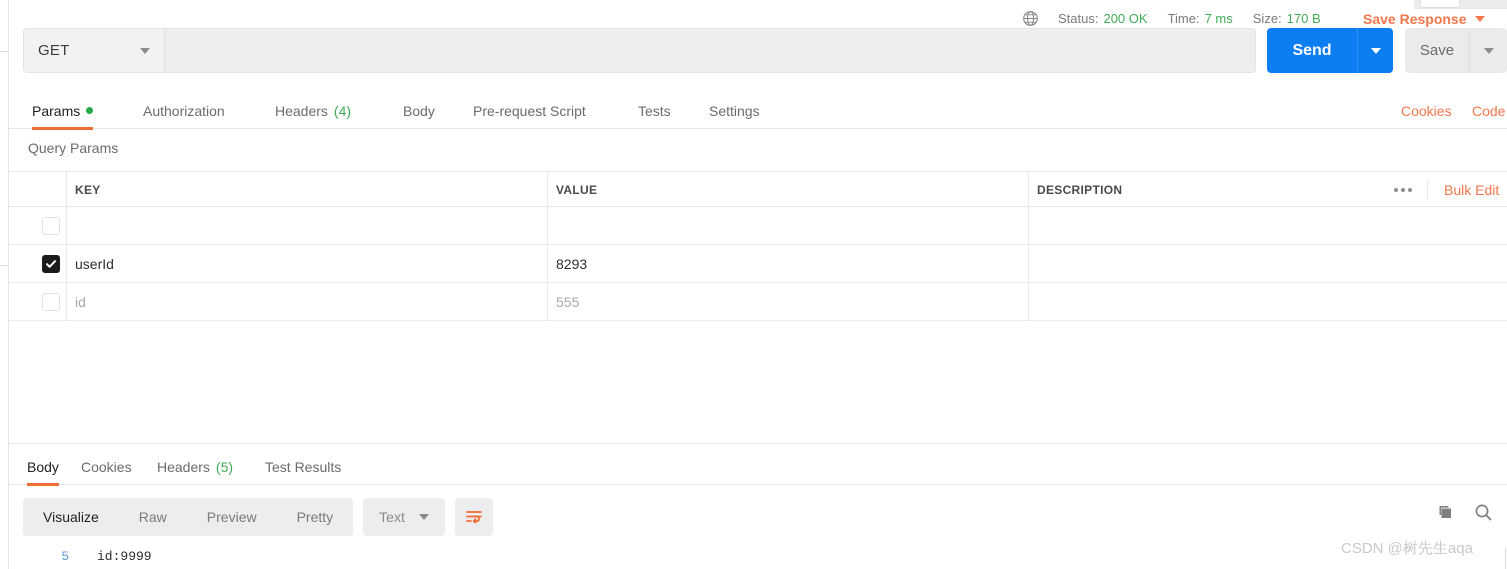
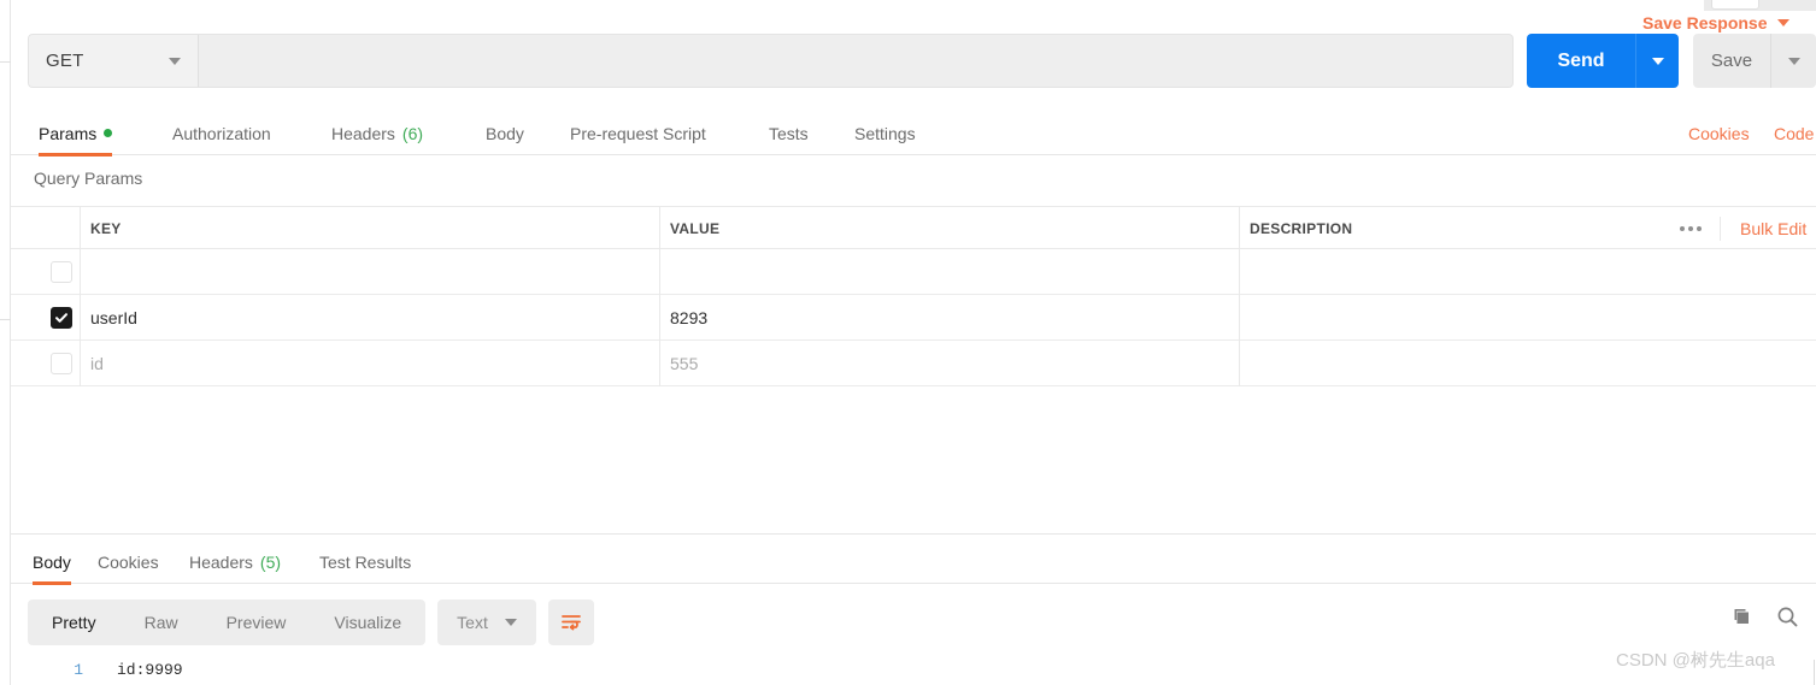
  GET
  Send
  Save
  Params
  Authorization
  Headers
- (4)
+ (6)
  Body
  Pre-request Script
  Tests
  Settings
  Cookies
  Code
  Query Params
  KEY
  VALUE
  DESCRIPTION
  Bulk Edit
  userId
  8293
  id
  555
  Body
  Cookies
  Headers
  (5)
  Test Results
- Status:
- 200 OK
- Time:
- 7 ms
- Size:
- 170 B
  Save Response
- Visualize
+ Pretty
  Raw
  Preview
- Pretty
+ Visualize
  Text
- 5
+ 1
  id:9999
  CSDN @树先生aqa
